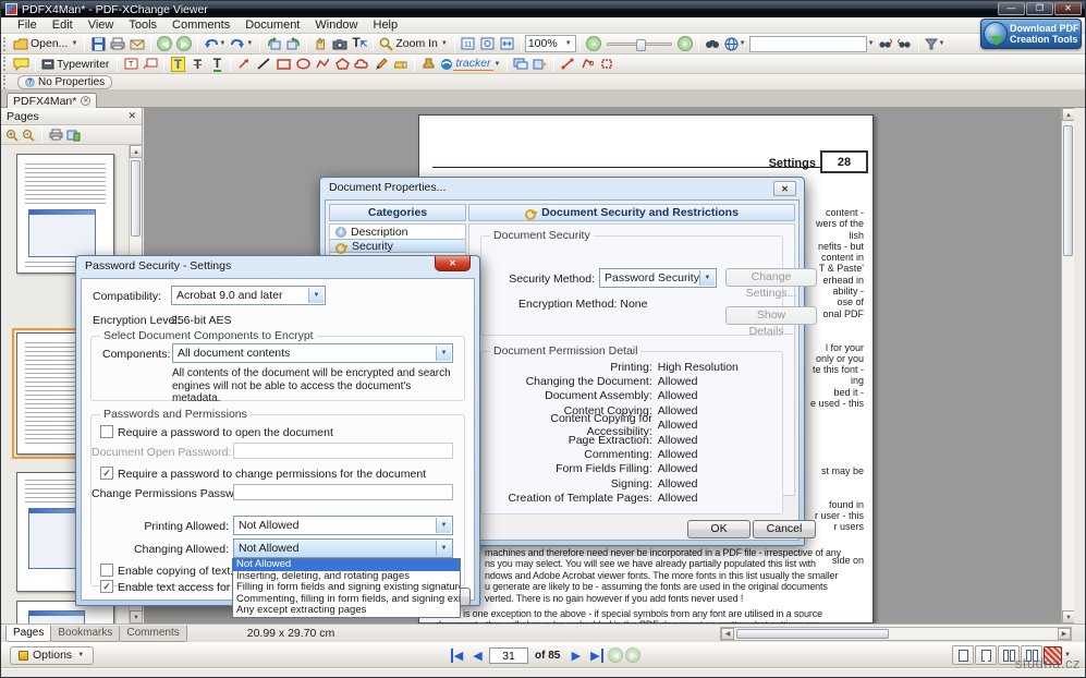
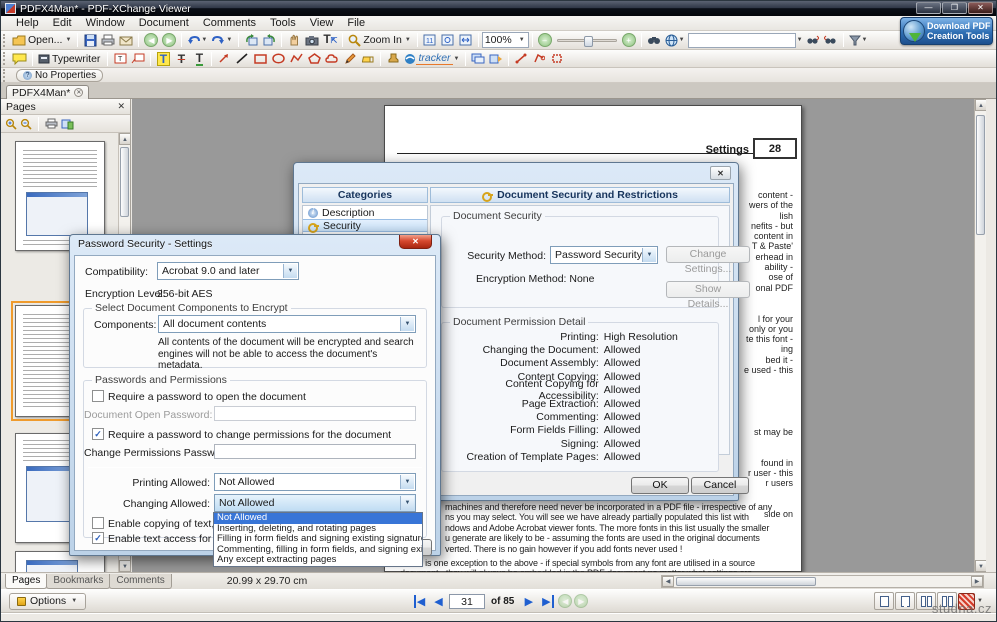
  PDFX4Man* - PDF-XChange Viewer
  —
  ❐
  ✕
- File
+ Help
  Edit
- View
+ Window
- Tools
+ Document
  Comments
- Document
+ Tools
- Window
+ View
- Help
+ File
  Download PDF
  Creation Tools
  Open...
  ◀
  ▶
  T⇱
  Zoom In
  100%
  –
  +
  Typewriter
  T
  T
  T
  tracker
  No Properties
  PDFX4Man*
  Pages
  ✕
  Settings
  28
  content -
  wers of the
  lish
  nefits - but
  content in
  T & Paste'
  erhead in
  ability -
  ose of
  onal PDF
  l for your
  only or you
  te this font -
  ing
  bed it -
  e used - this
  st may be
  found in
  r user - this
  r users
  side on
  machines and therefore need never be incorporated in a PDF file - irrespective of any
  ns you may select. You will see we have already partially populated this list with
  ndows and Adobe Acrobat viewer fonts. The more fonts in this list usually the smaller
  u generate are likely to be - assuming the fonts are used in the original documents
  verted. There is no gain however if you add fonts never used !
  is one exception to the above - if special symbols from any font are utilised in a source
  Pages
  Bookmarks
  Comments
  20.99 x 29.70 cm
  Options
  ◀
  ◀
  31
  of 85
  ▶
  ▶
  ◀
  ▶
  studna.cz
- Document Properties...
  ✕
  Categories
  Document Security and Restrictions
  Description
  Security
  Document Security
  Security Method:
  Password Security
  Change Settings...
  Encryption Method: None
  Show Details...
  Document Permission Detail
  Printing:
  High Resolution
  Changing the Document:
  Allowed
  Document Assembly:
  Allowed
  Content Copying:
  Allowed
  Content Copying for Accessibility:
  Allowed
  Page Extraction:
  Allowed
  Commenting:
  Allowed
  Form Fields Filling:
  Allowed
  Signing:
  Allowed
  Creation of Template Pages:
  Allowed
  OK
  Cancel
  Password Security - Settings
  ✕
  Compatibility:
  Acrobat 9.0 and later
  Encryption Level:
  256-bit AES
  Select Document Components to Encrypt
  Components:
  All document contents
  All contents of the document will be encrypted and search engines will not be able to access the document's metadata.
  Passwords and Permissions
  Require a password to open the document
  Document Open Password:
  ✓
  Require a password to change permissions for the document
  Change Permissions Passw
  Printing Allowed:
  Not Allowed
  Changing Allowed:
  Not Allowed
  ✓
  Not Allowed
  Inserting, deleting, and rotating pages
  Filling in form fields and signing existing signatur
  Commenting, filling in form fields, and signing exi
  Any except extracting pages
